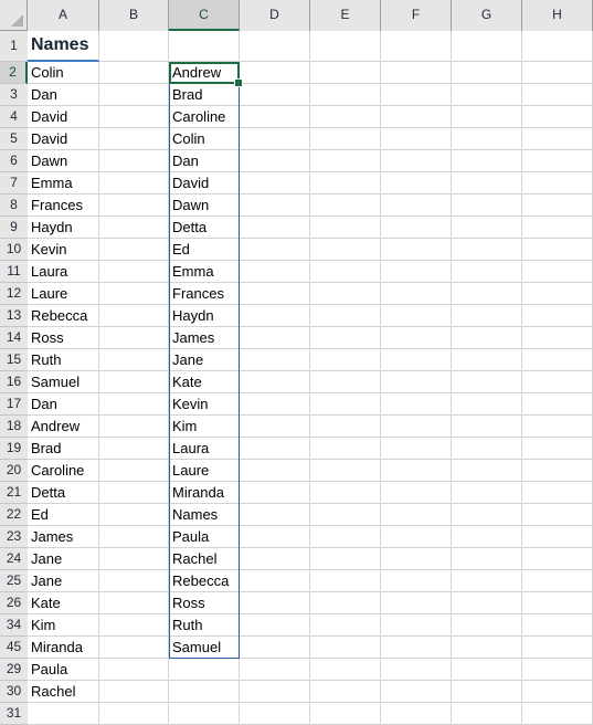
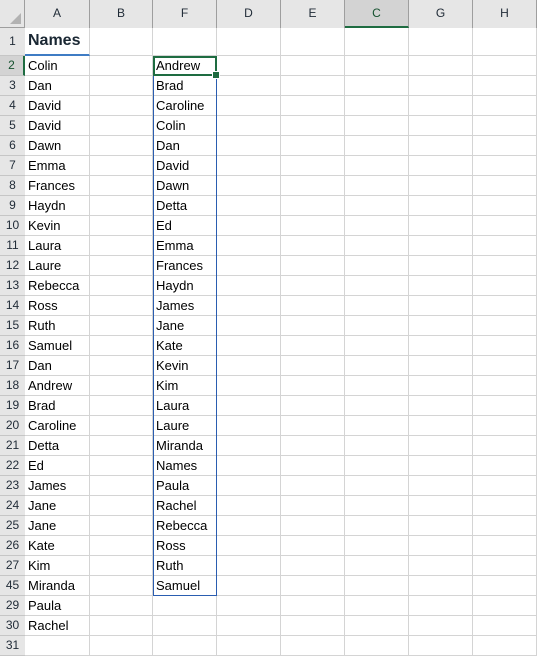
  A
  B
- C
+ F
  D
  E
- F
+ C
  G
  H
  1
  2
  3
  4
  5
  6
  7
  8
  9
  10
  11
  12
  13
  14
  15
  16
  17
  18
  19
  20
  21
  22
  23
  24
  25
  26
- 34
+ 27
  45
  29
  30
  31
  Names
  Colin
  Dan
  David
  David
  Dawn
  Emma
  Frances
  Haydn
  Kevin
  Laura
  Laure
  Rebecca
  Ross
  Ruth
  Samuel
  Dan
  Andrew
  Brad
  Caroline
  Detta
  Ed
  James
  Jane
  Jane
  Kate
  Kim
  Miranda
  Paula
  Rachel
  Andrew
  Brad
  Caroline
  Colin
  Dan
  David
  Dawn
  Detta
  Ed
  Emma
  Frances
  Haydn
  James
  Jane
  Kate
  Kevin
  Kim
  Laura
  Laure
  Miranda
  Names
  Paula
  Rachel
  Rebecca
  Ross
  Ruth
  Samuel
